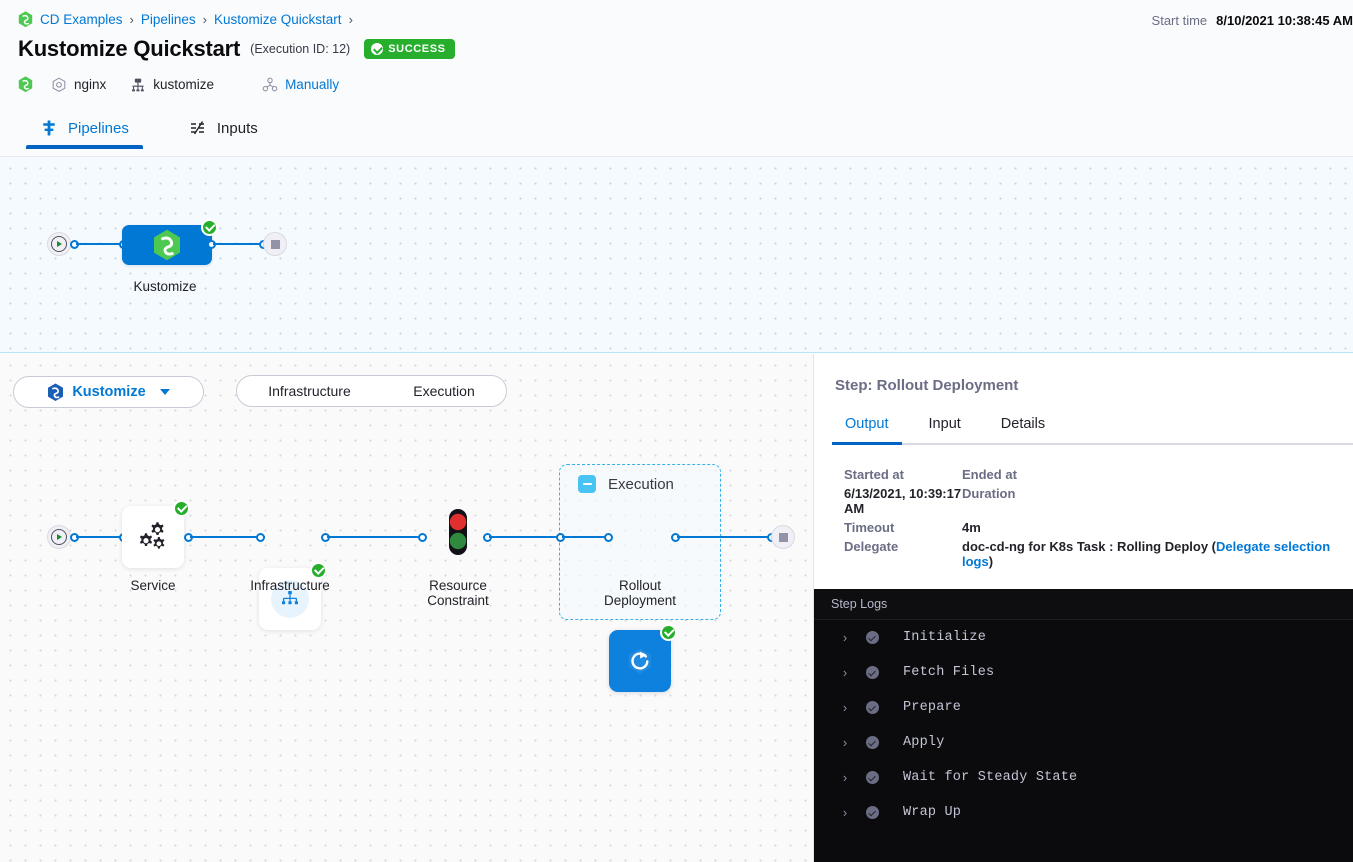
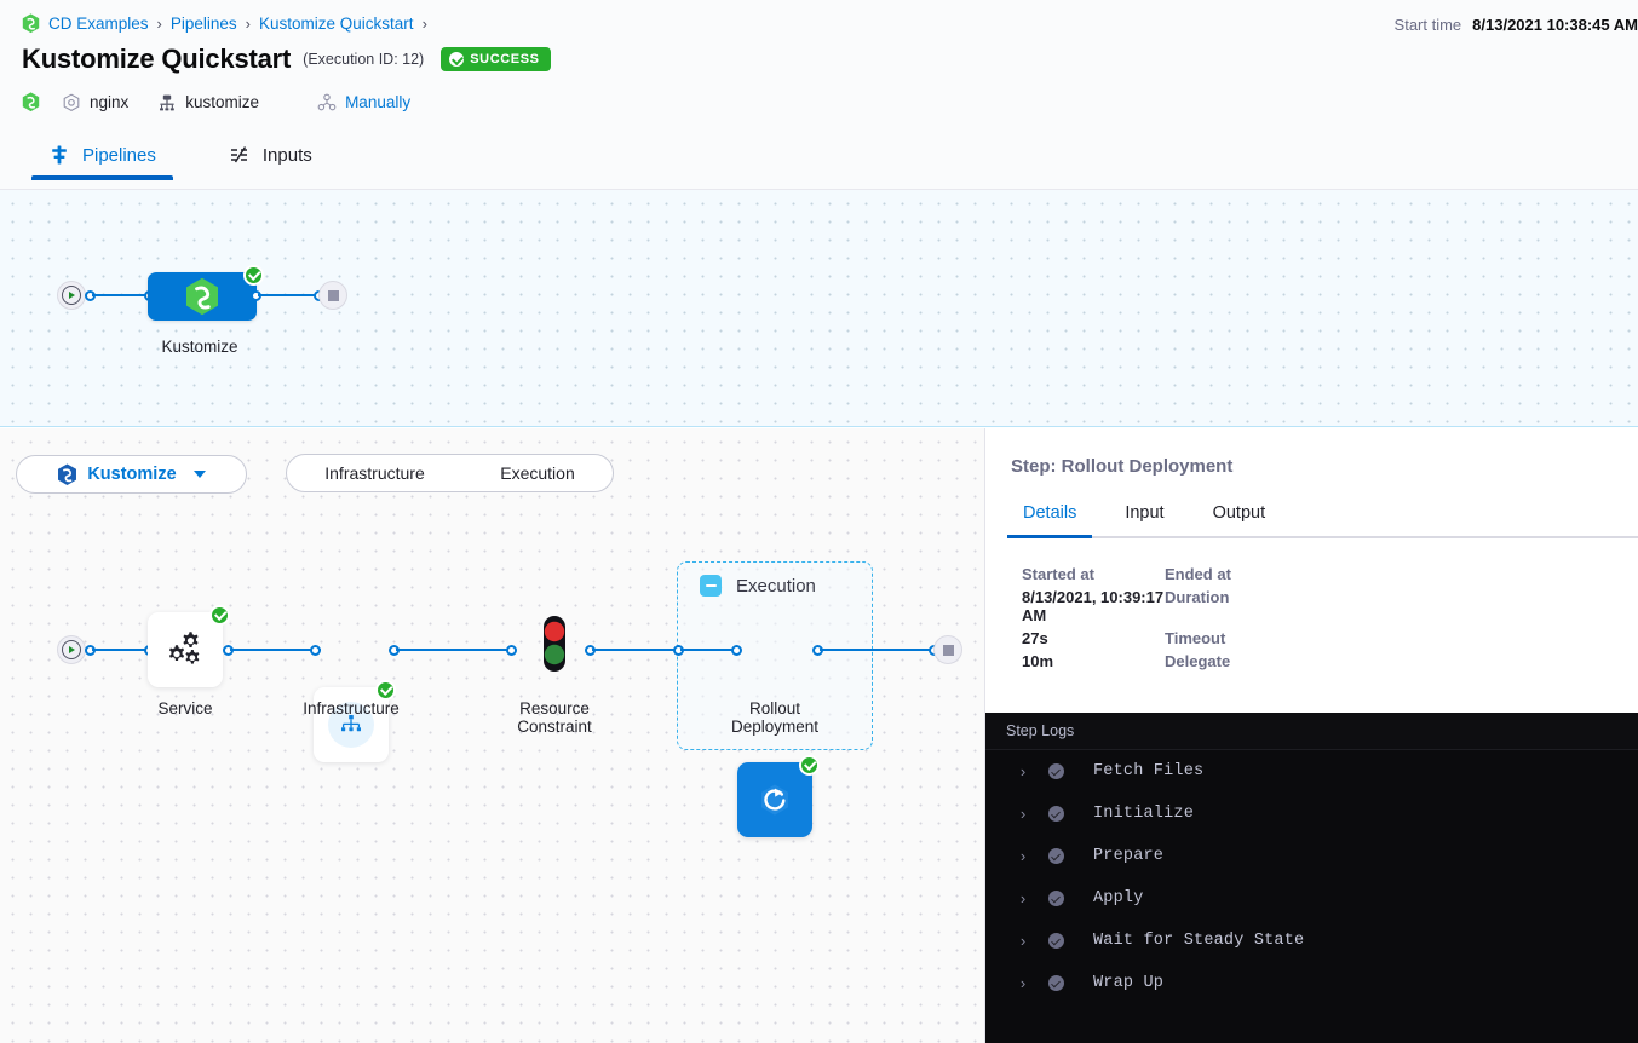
  CD Examples
  ›
  Pipelines
  ›
  Kustomize Quickstart
  ›
  Kustomize Quickstart
  (Execution ID: 12)
  SUCCESS
  nginx
  kustomize
  Manually
  Start time
- 8/10/2021 10:38:45 AM
+ 8/13/2021 10:38:45 AM
  Pipelines
  Inputs
  Kustomize
  Service
  Infrastructure
  Resource
  Constraint
  Execution
  Rollout
  Deployment
  Kustomize
  Infrastructure
  Execution
  Step: Rollout Deployment
- Output
+ Details
  Input
- Details
+ Output
  Started at
  Ended at
- 6/13/2021, 10:39:17 AM
+ 8/13/2021, 10:39:17 AM
  Duration
+ 27s
  Timeout
- 4m
+ 10m
  Delegate
- doc-cd-ng for K8s Task : Rolling Deploy (Delegate selection logs)
  Step Logs
  ›
- Initialize
+ Fetch Files
  ›
- Fetch Files
+ Initialize
  ›
  Prepare
  ›
  Apply
  ›
  Wait for Steady State
  ›
  Wrap Up
